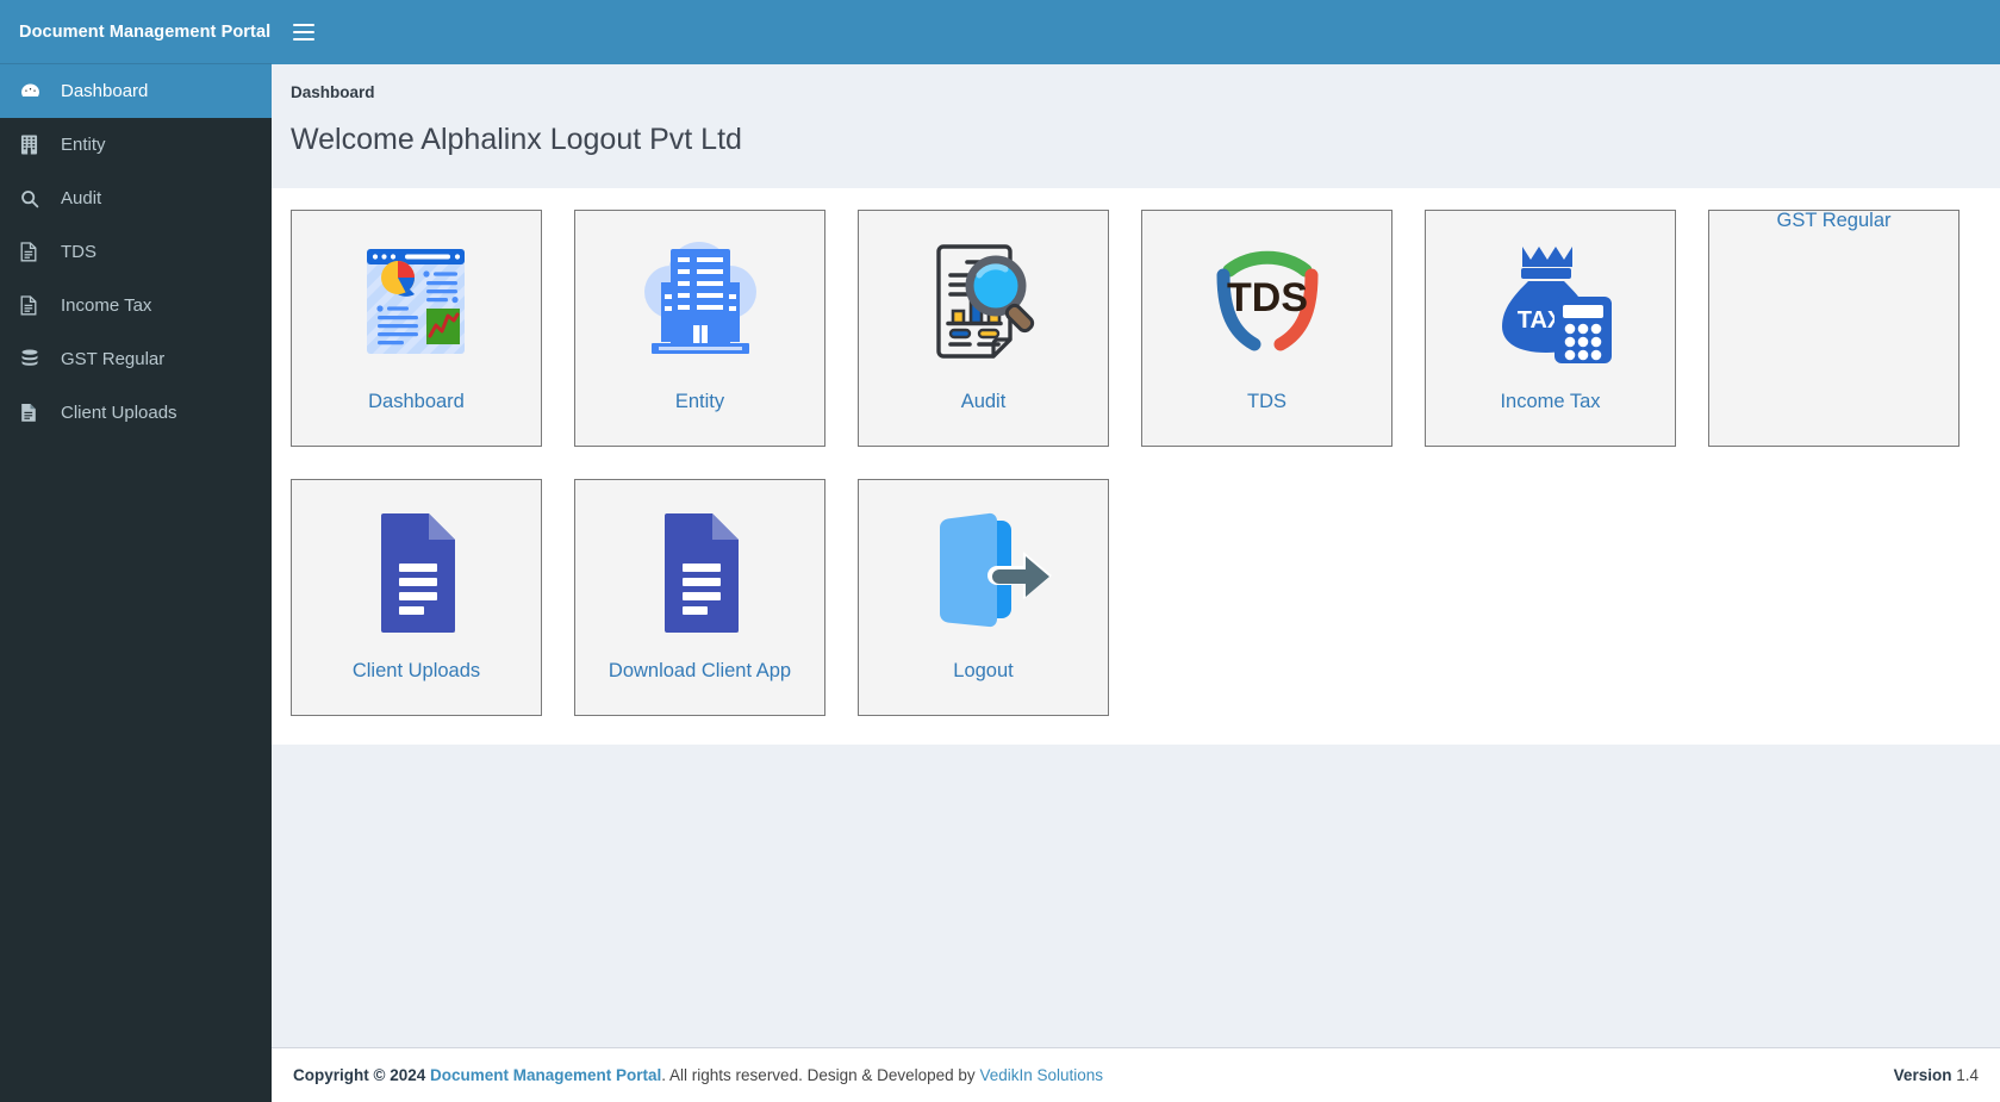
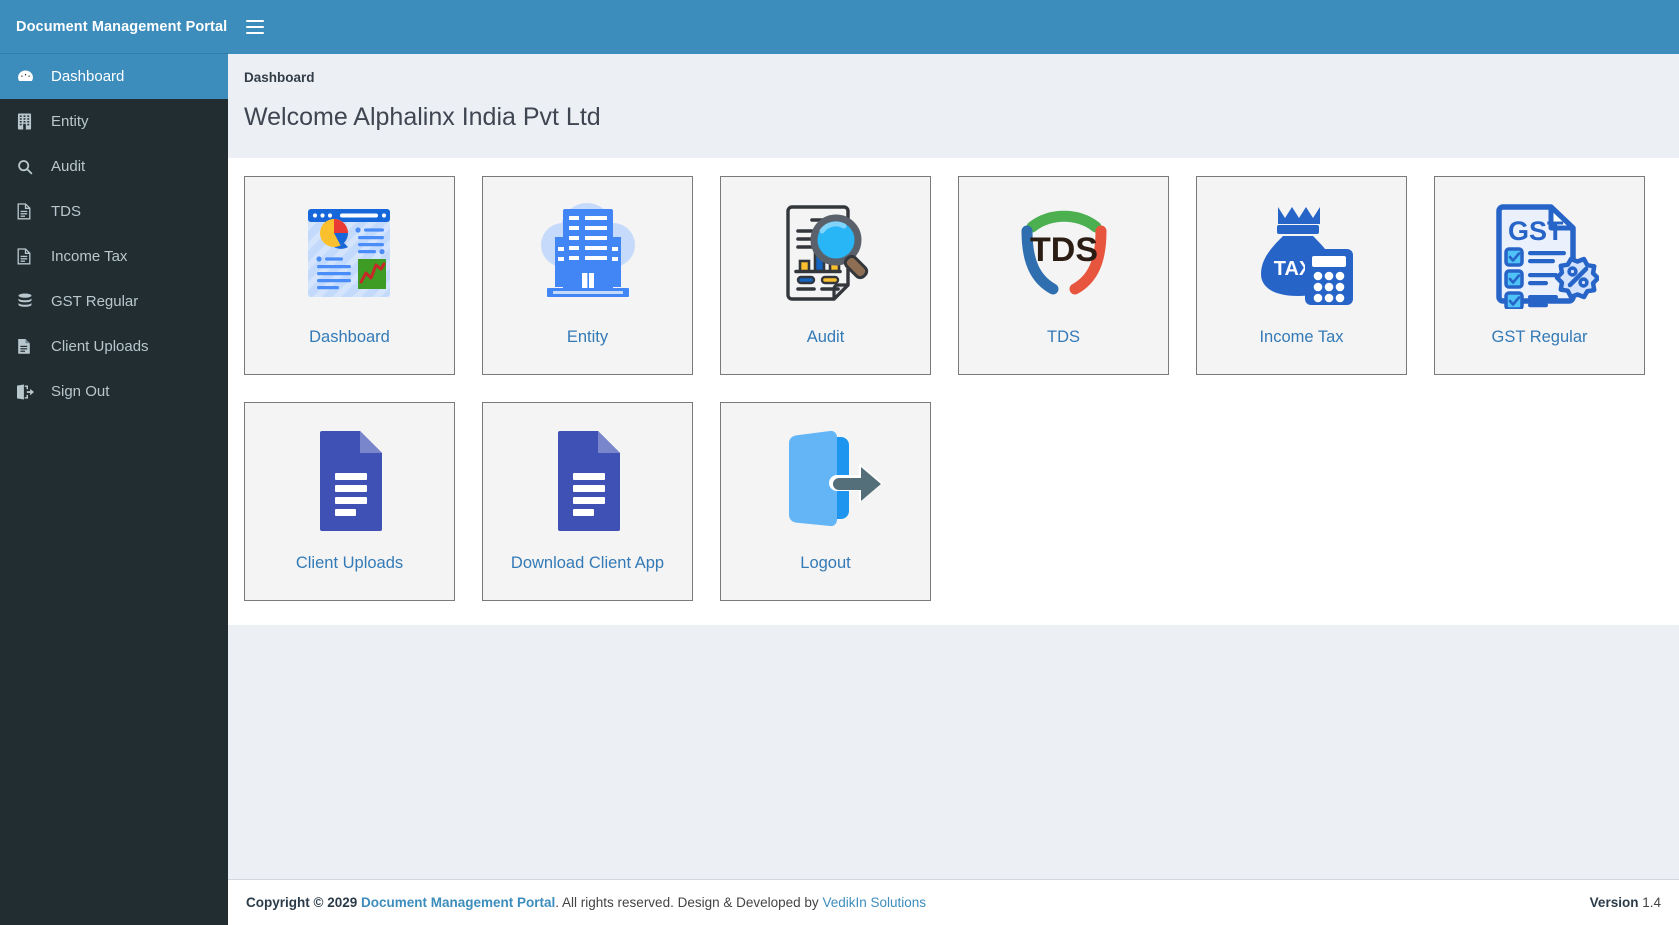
  Document Management Portal
  Dashboard
  Entity
  Audit
  TDS
  Income Tax
  GST Regular
  Client Uploads
+ Sign Out
  Dashboard
- Welcome Alphalinx Logout Pvt Ltd
+ Welcome Alphalinx India Pvt Ltd
  Dashboard
  Entity
  Audit
  TDS
  TDS
  Income Tax
+ GST
  GST Regular
  Client Uploads
  Download Client App
  Logout
- Copyright © 2024 Document Management Portal. All rights reserved. Design & Developed by VedikIn Solutions
+ Copyright © 2029 Document Management Portal. All rights reserved. Design & Developed by VedikIn Solutions
  Version 1.4
